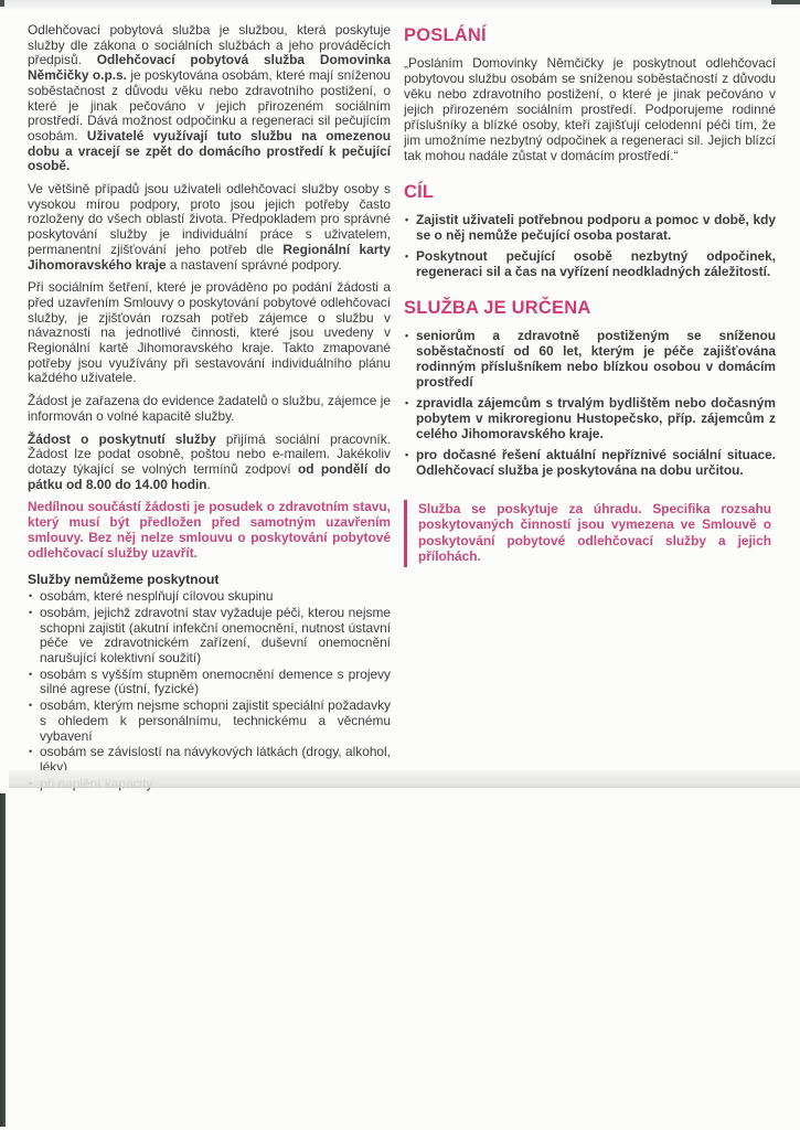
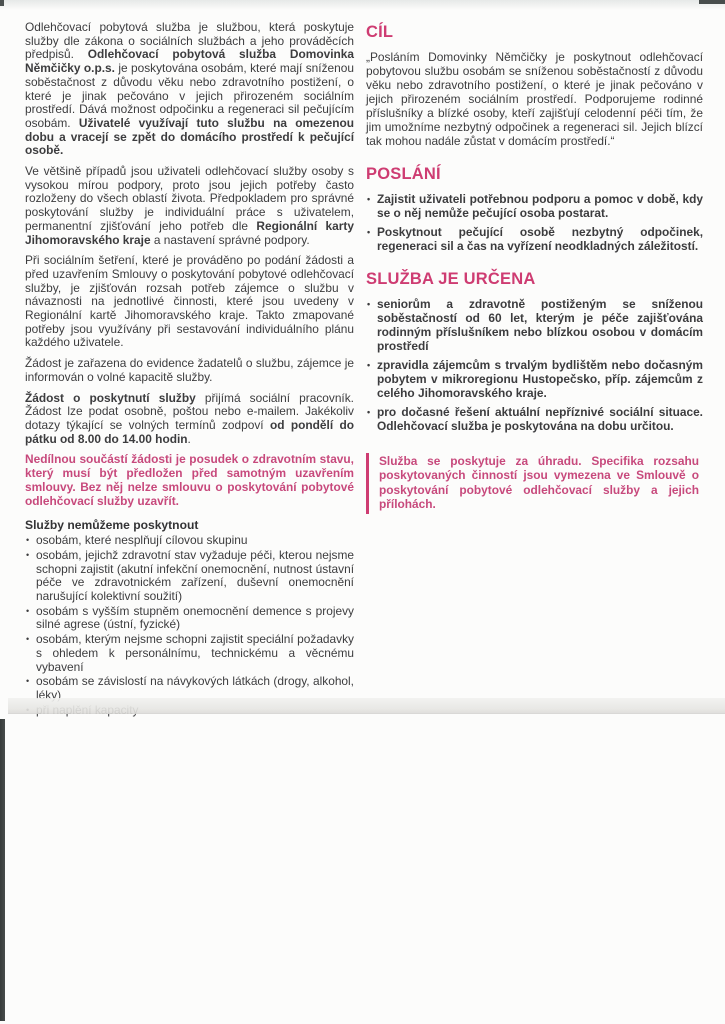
  Odlehčovací pobytová služba je službou, která poskytuje služby dle zákona o sociálních službách a jeho prováděcích předpisů. Odlehčovací pobytová služba Domovinka Němčičky o.p.s. je poskytována osobám, které mají sníženou soběstačnost z důvodu věku nebo zdravotního postižení, o které je jinak pečováno v jejich přirozeném sociálním prostředí. Dává možnost odpočinku a regeneraci sil pečujícím osobám. Uživatelé využívají tuto službu na omezenou dobu a vracejí se zpět do domácího prostředí k pečující osobě.
  Ve většině případů jsou uživateli odlehčovací služby osoby s vysokou mírou podpory, proto jsou jejich potřeby často rozloženy do všech oblastí života. Předpokladem pro správné poskytování služby je individuální práce s uživatelem, permanentní zjišťování jeho potřeb dle Regionální karty Jihomoravského kraje a nastavení správné podpory.
  Při sociálním šetření, které je prováděno po podání žádosti a před uzavřením Smlouvy o poskytování pobytové odlehčovací služby, je zjišťován rozsah potřeb zájemce o službu v návaznosti na jednotlivé činnosti, které jsou uvedeny v Regionální kartě Jihomoravského kraje. Takto zmapované potřeby jsou využívány při sestavování individuálního plánu každého uživatele.
  Žádost je zařazena do evidence žadatelů o službu, zájemce je informován o volné kapacitě služby.
  Žádost o poskytnutí služby přijímá sociální pracovník. Žádost lze podat osobně, poštou nebo e-mailem. Jakékoliv dotazy týkající se volných termínů zodpoví od pondělí do pátku od 8.00 do 14.00 hodin.
  Nedílnou součástí žádosti je posudek o zdravotním stavu, který musí být předložen před samotným uzavřením smlouvy. Bez něj nelze smlouvu o poskytování pobytové odlehčovací služby uzavřít.
  Služby nemůžeme poskytnout
  osobám, které nesplňují cílovou skupinu
  osobám, jejichž zdravotní stav vyžaduje péči, kterou nejsme schopni zajistit (akutní infekční onemocnění, nutnost ústavní péče ve zdravotnickém zařízení, duševní onemocnění narušující kolektivní soužití)
  osobám s vyšším stupněm onemocnění demence s projevy silné agrese (ústní, fyzické)
  osobám, kterým nejsme schopni zajistit speciální požadavky s ohledem k personálnímu, technickému a věcnému vybavení
  osobám se závislostí na návykových látkách (drogy, alkohol, léky)
- POSLÁNÍ
+ CÍL
  „Posláním Domovinky Němčičky je poskytnout odlehčovací pobytovou službu osobám se sníženou soběstačností z důvodu věku nebo zdravotního postižení, o které je jinak pečováno v jejich přirozeném sociálním prostředí. Podporujeme rodinné příslušníky a blízké osoby, kteří zajišťují celodenní péči tím, že jim umožníme nezbytný odpočinek a regeneraci sil. Jejich blízcí tak mohou nadále zůstat v domácím prostředí.“
- CÍL
+ POSLÁNÍ
  Zajistit uživateli potřebnou podporu a pomoc v době, kdy se o něj nemůže pečující osoba postarat.
  Poskytnout pečující osobě nezbytný odpočinek, regeneraci sil a čas na vyřízení neodkladných záležitostí.
  SLUŽBA JE URČENA
  seniorům a zdravotně postiženým se sníženou soběstačností od 60 let, kterým je péče zajišťována rodinným příslušníkem nebo blízkou osobou v domácím prostředí
  zpravidla zájemcům s trvalým bydlištěm nebo dočasným pobytem v mikroregionu Hustopečsko, příp. zájemcům z celého Jihomoravského kraje.
  pro dočasné řešení aktuální nepříznivé sociální situace. Odlehčovací služba je poskytována na dobu určitou.
  Služba se poskytuje za úhradu. Specifika rozsahu poskytovaných činností jsou vymezena ve Smlouvě o poskytování pobytové odlehčovací služby a jejich přílohách.
